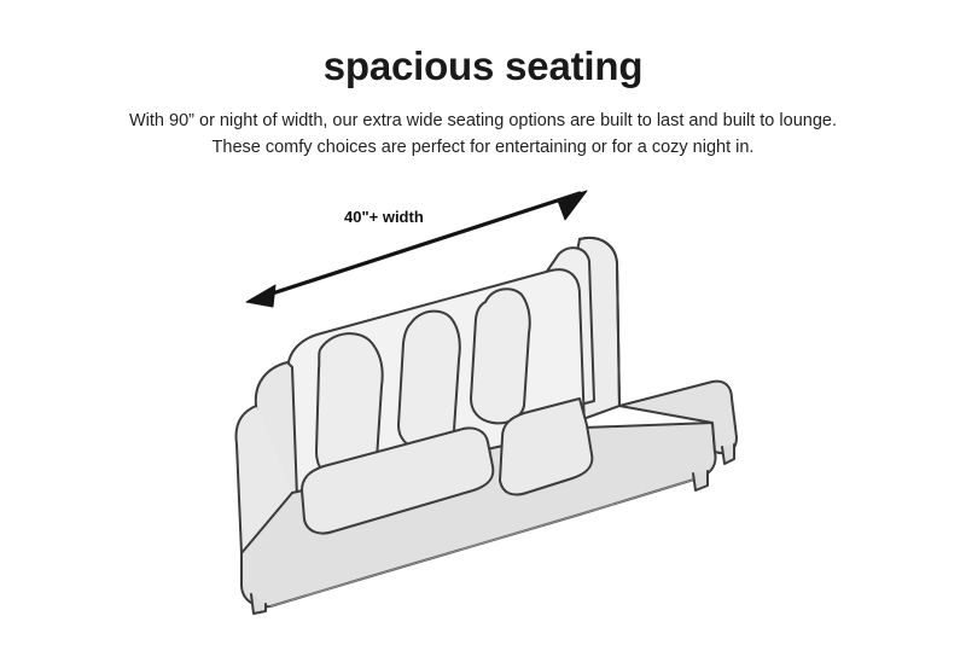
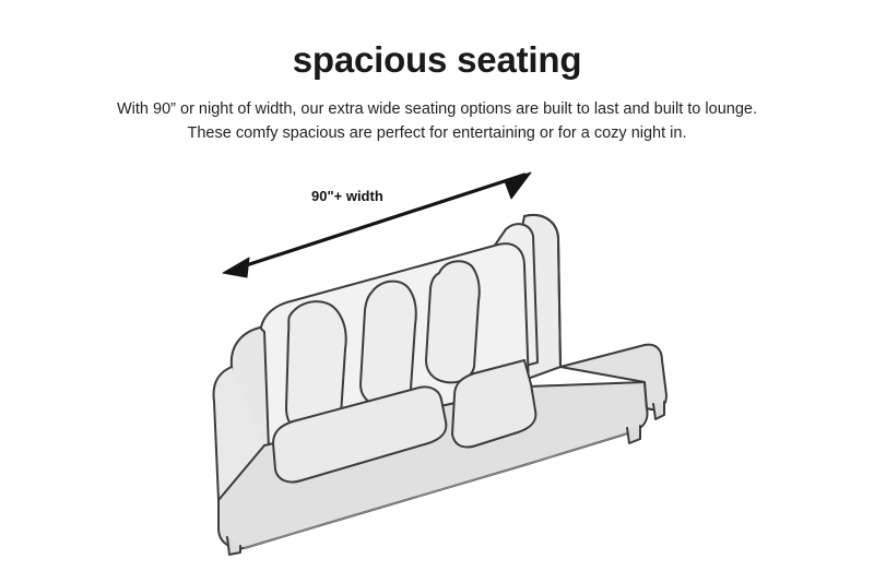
  spacious seating
  With 90” or night of width, our extra wide seating options are built to last and built to lounge.
- These comfy choices are perfect for entertaining or for a cozy night in.
+ These comfy spacious are perfect for entertaining or for a cozy night in.
- 40"+ width
+ 90"+ width
